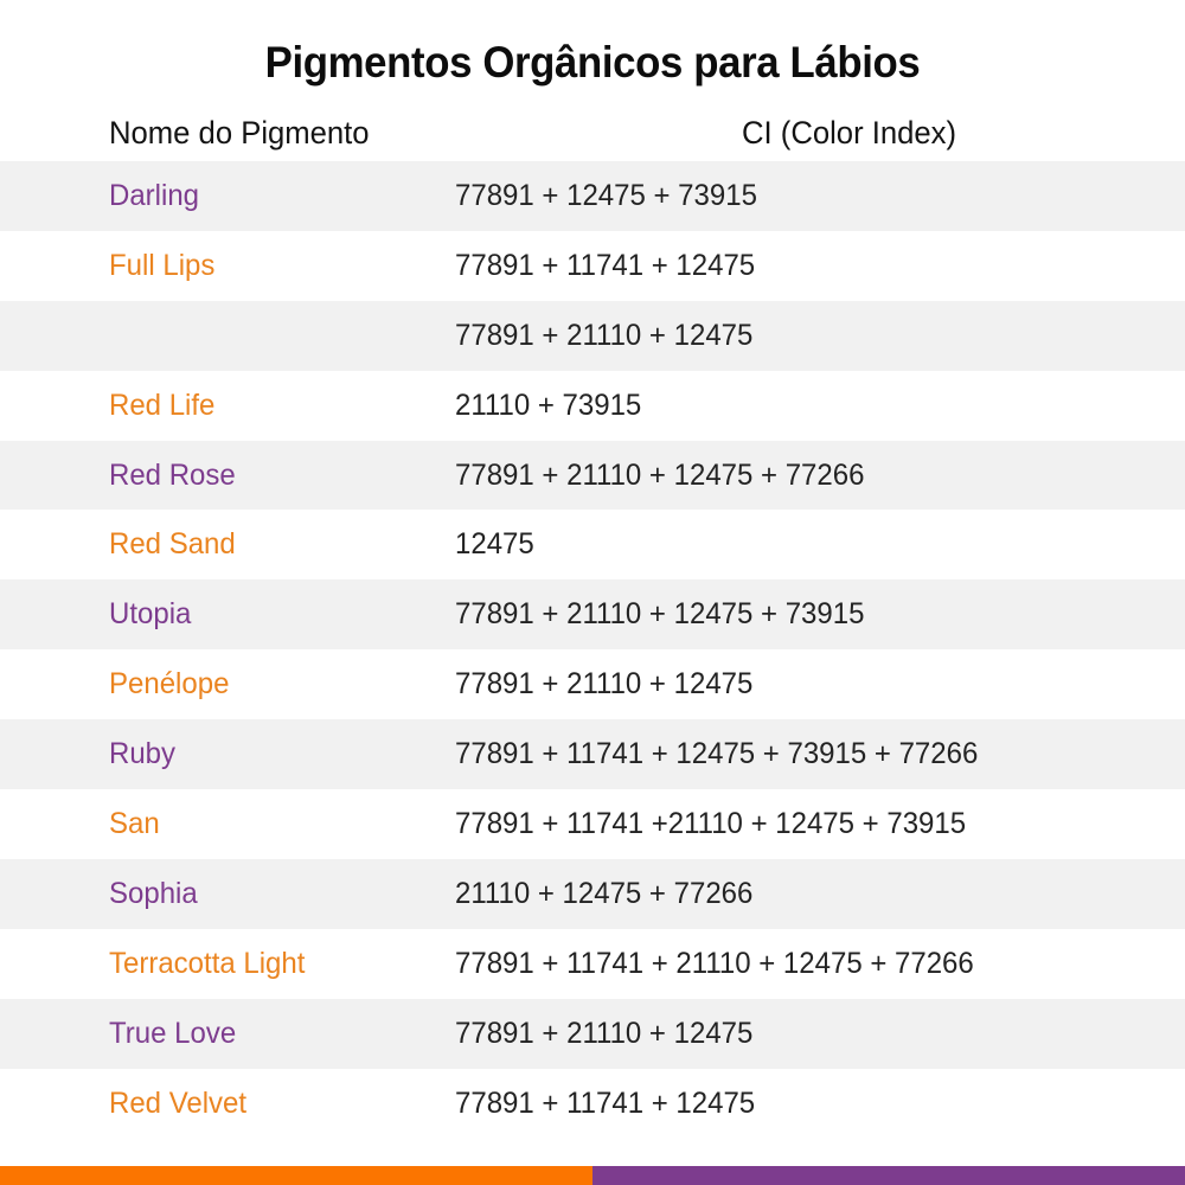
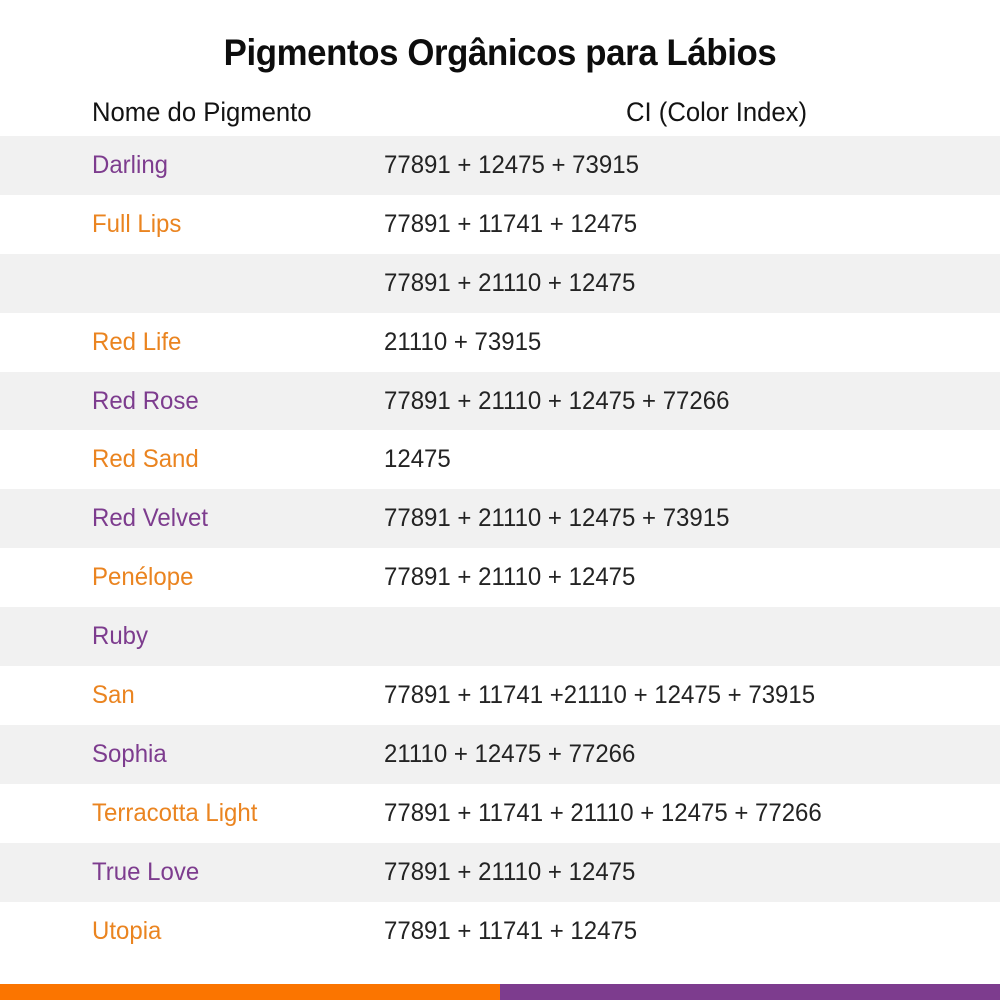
  Pigmentos Orgânicos para Lábios
  Nome do Pigmento
  CI (Color Index)
  Darling
  77891 + 12475 + 73915
  Full Lips
  77891 + 11741 + 12475
  77891 + 21110 + 12475
  Red Life
  21110 + 73915
  Red Rose
  77891 + 21110 + 12475 + 77266
  Red Sand
  12475
- Utopia
+ Red Velvet
  77891 + 21110 + 12475 + 73915
  Penélope
  77891 + 21110 + 12475
  Ruby
- 77891 + 11741 + 12475 + 73915 + 77266
  San
  77891 + 11741 +21110 + 12475 + 73915
  Sophia
  21110 + 12475 + 77266
  Terracotta Light
  77891 + 11741 + 21110 + 12475 + 77266
  True Love
  77891 + 21110 + 12475
- Red Velvet
+ Utopia
  77891 + 11741 + 12475
